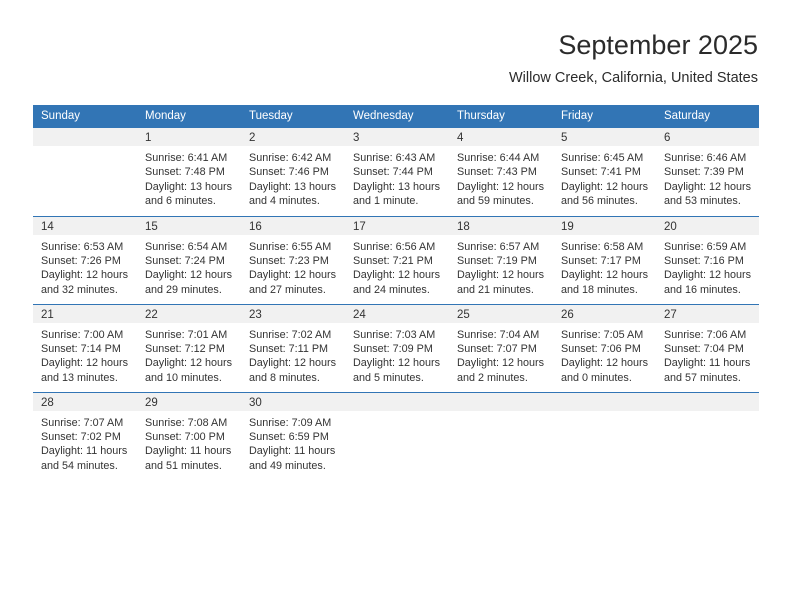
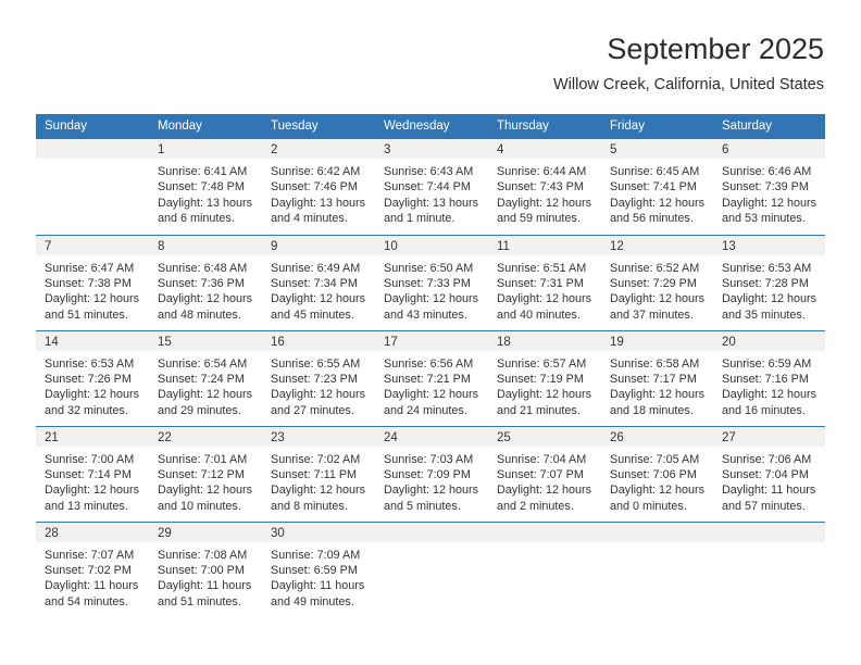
  September 2025
  Willow Creek, California, United States
  Sunday	Monday	Tuesday	Wednesday	Thursday	Friday	Saturday
  	1Sunrise: 6:41 AMSunset: 7:48 PMDaylight: 13 hoursand 6 minutes.	2Sunrise: 6:42 AMSunset: 7:46 PMDaylight: 13 hoursand 4 minutes.	3Sunrise: 6:43 AMSunset: 7:44 PMDaylight: 13 hoursand 1 minute.	4Sunrise: 6:44 AMSunset: 7:43 PMDaylight: 12 hoursand 59 minutes.	5Sunrise: 6:45 AMSunset: 7:41 PMDaylight: 12 hoursand 56 minutes.	6Sunrise: 6:46 AMSunset: 7:39 PMDaylight: 12 hoursand 53 minutes.
+ 7Sunrise: 6:47 AMSunset: 7:38 PMDaylight: 12 hoursand 51 minutes.	8Sunrise: 6:48 AMSunset: 7:36 PMDaylight: 12 hoursand 48 minutes.	9Sunrise: 6:49 AMSunset: 7:34 PMDaylight: 12 hoursand 45 minutes.	10Sunrise: 6:50 AMSunset: 7:33 PMDaylight: 12 hoursand 43 minutes.	11Sunrise: 6:51 AMSunset: 7:31 PMDaylight: 12 hoursand 40 minutes.	12Sunrise: 6:52 AMSunset: 7:29 PMDaylight: 12 hoursand 37 minutes.	13Sunrise: 6:53 AMSunset: 7:28 PMDaylight: 12 hoursand 35 minutes.
  14Sunrise: 6:53 AMSunset: 7:26 PMDaylight: 12 hoursand 32 minutes.	15Sunrise: 6:54 AMSunset: 7:24 PMDaylight: 12 hoursand 29 minutes.	16Sunrise: 6:55 AMSunset: 7:23 PMDaylight: 12 hoursand 27 minutes.	17Sunrise: 6:56 AMSunset: 7:21 PMDaylight: 12 hoursand 24 minutes.	18Sunrise: 6:57 AMSunset: 7:19 PMDaylight: 12 hoursand 21 minutes.	19Sunrise: 6:58 AMSunset: 7:17 PMDaylight: 12 hoursand 18 minutes.	20Sunrise: 6:59 AMSunset: 7:16 PMDaylight: 12 hoursand 16 minutes.
  21Sunrise: 7:00 AMSunset: 7:14 PMDaylight: 12 hoursand 13 minutes.	22Sunrise: 7:01 AMSunset: 7:12 PMDaylight: 12 hoursand 10 minutes.	23Sunrise: 7:02 AMSunset: 7:11 PMDaylight: 12 hoursand 8 minutes.	24Sunrise: 7:03 AMSunset: 7:09 PMDaylight: 12 hoursand 5 minutes.	25Sunrise: 7:04 AMSunset: 7:07 PMDaylight: 12 hoursand 2 minutes.	26Sunrise: 7:05 AMSunset: 7:06 PMDaylight: 12 hoursand 0 minutes.	27Sunrise: 7:06 AMSunset: 7:04 PMDaylight: 11 hoursand 57 minutes.
  28Sunrise: 7:07 AMSunset: 7:02 PMDaylight: 11 hoursand 54 minutes.	29Sunrise: 7:08 AMSunset: 7:00 PMDaylight: 11 hoursand 51 minutes.	30Sunrise: 7:09 AMSunset: 6:59 PMDaylight: 11 hoursand 49 minutes.
